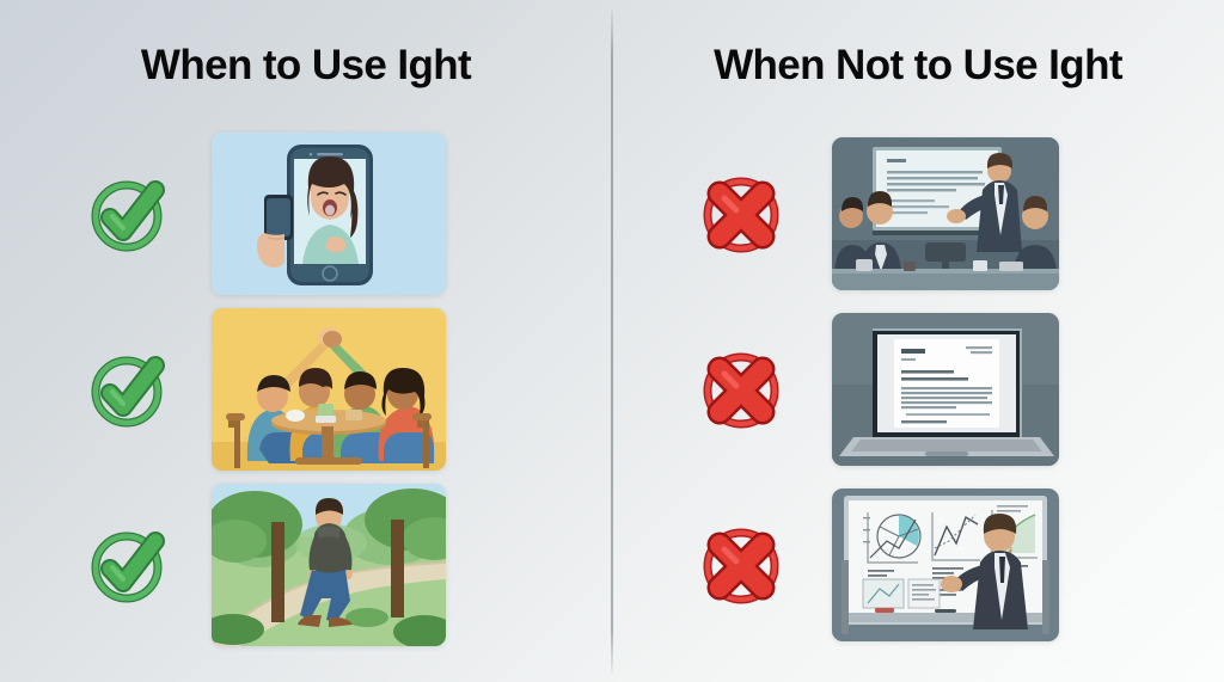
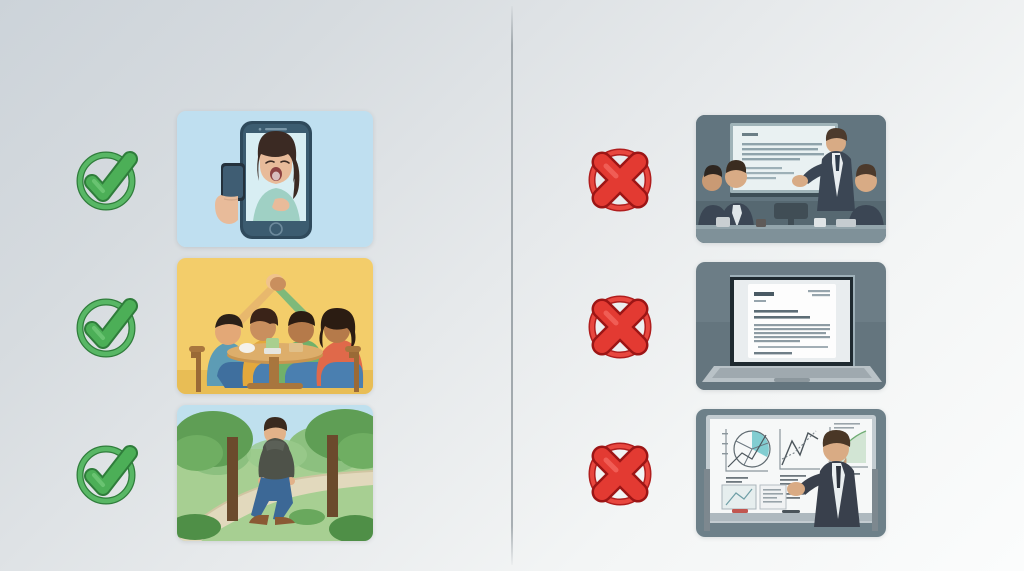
- When to Use Ight
- When Not to Use Ight
